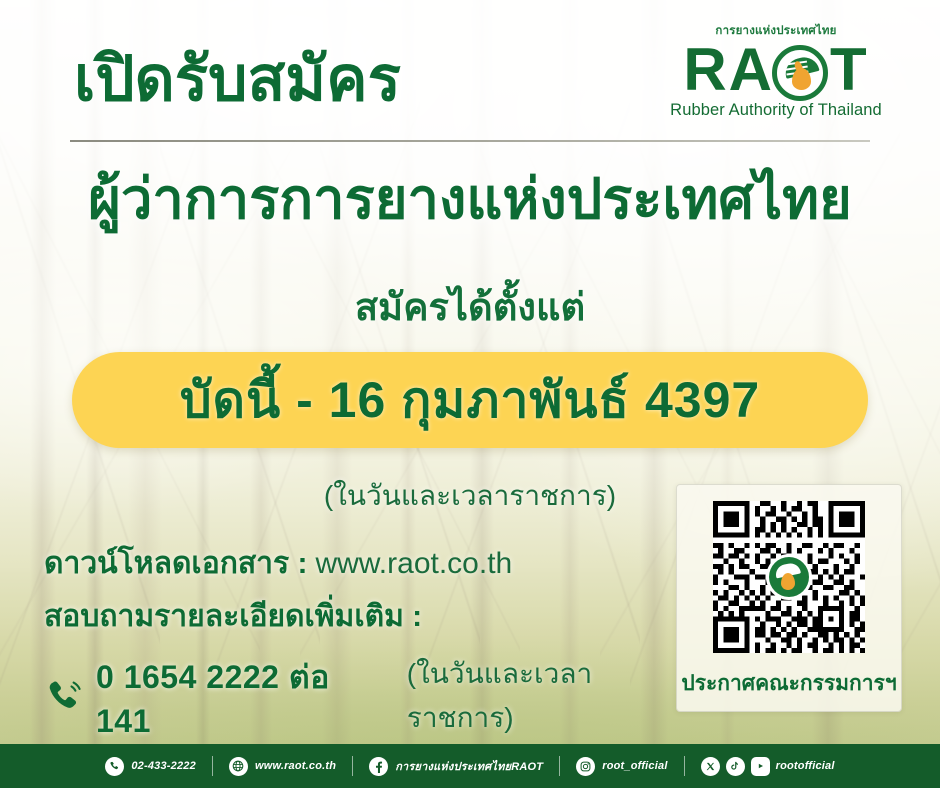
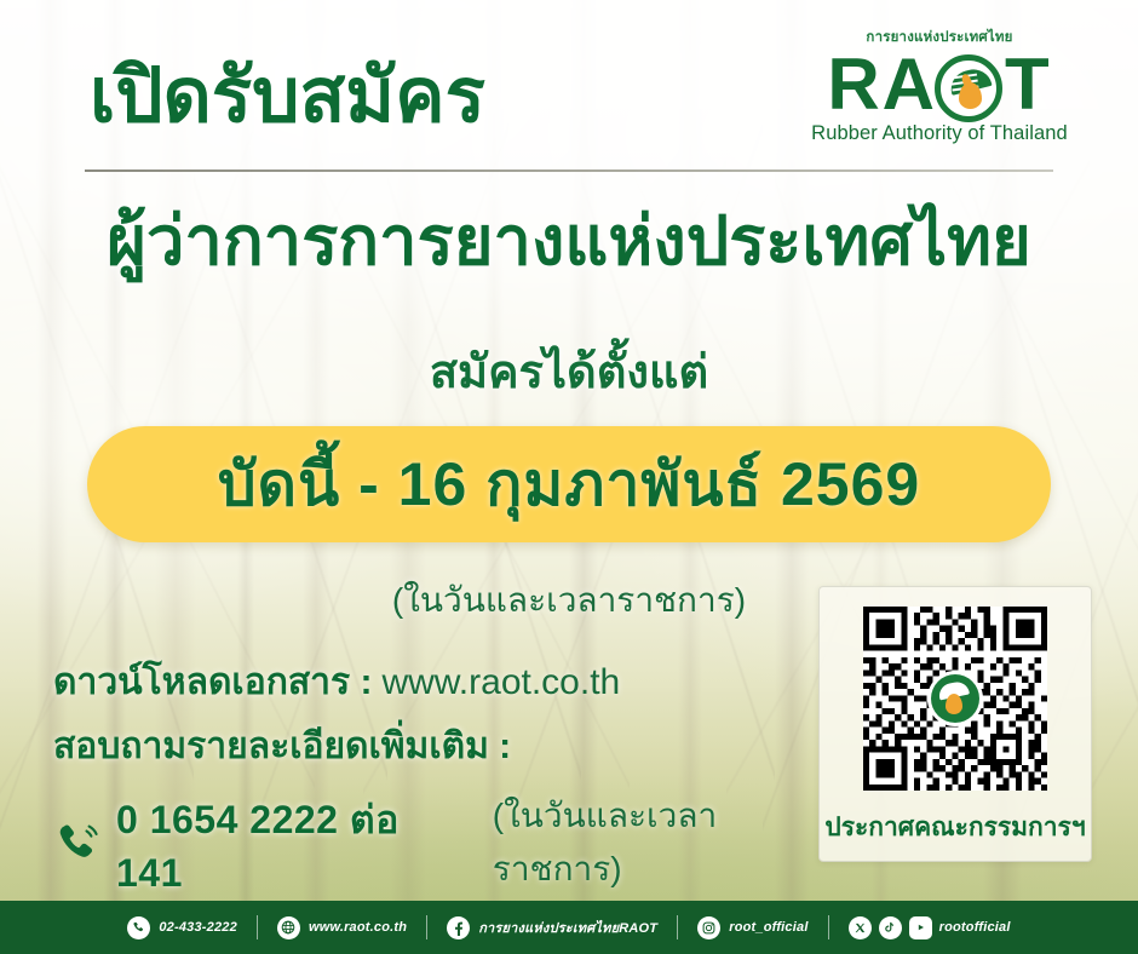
  การยางแห่งประเทศไทย
  RA T
  Rubber Authority of Thailand
  เปิดรับสมัคร
  ผู้ว่าการการยางแห่งประเทศไทย
  สมัครได้ตั้งแต่
- บัดนี้ - 16 กุมภาพันธ์ 4397
+ บัดนี้ - 16 กุมภาพันธ์ 2569
  (ในวันและเวลาราชการ)
  ดาวน์โหลดเอกสาร :
  www.raot.co.th
  สอบถามรายละเอียดเพิ่มเติม :
  0 1654 2222 ต่อ 141
  (ในวันและเวลาราชการ)
  ประกาศคณะกรรมการฯ
  02-433-2222
  www.raot.co.th
  การยางแห่งประเทศไทยRAOT
  root_official
  rootofficial
